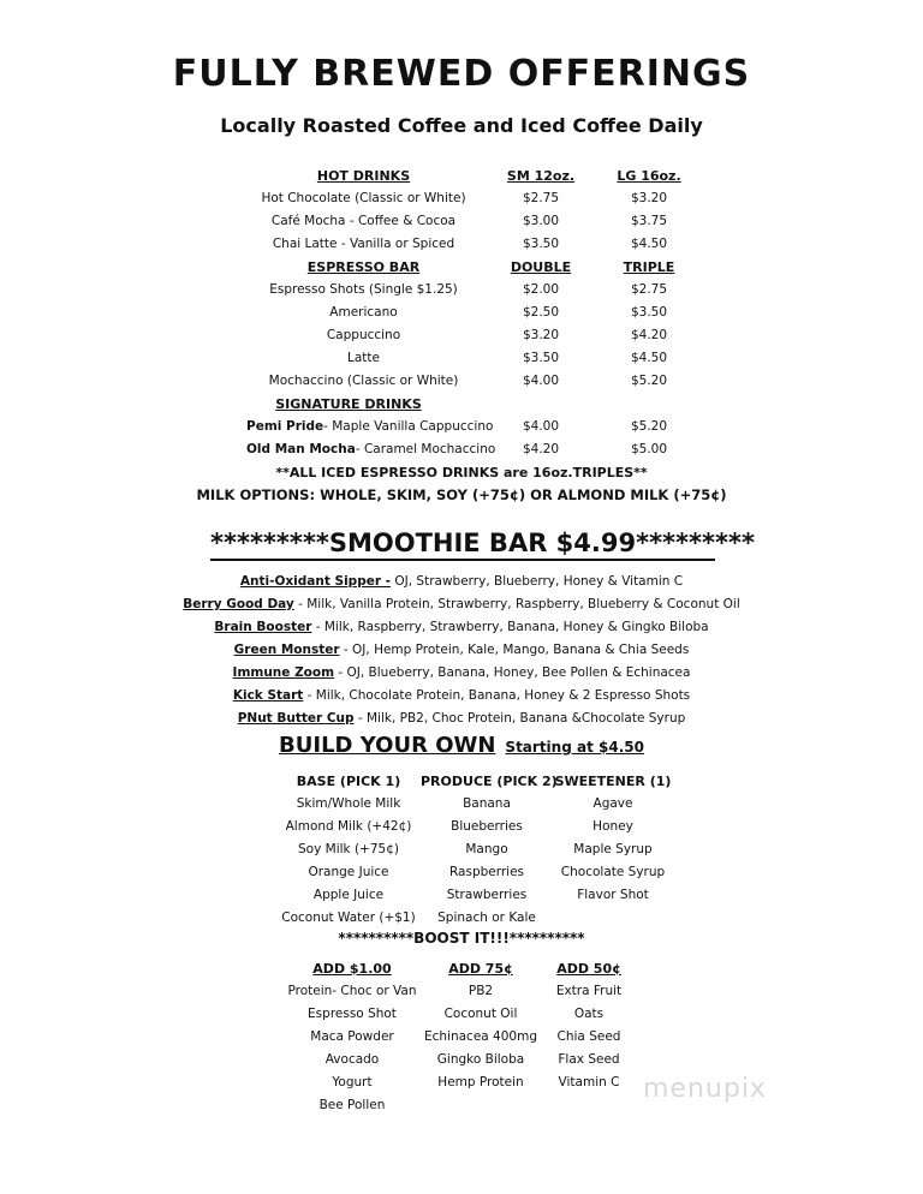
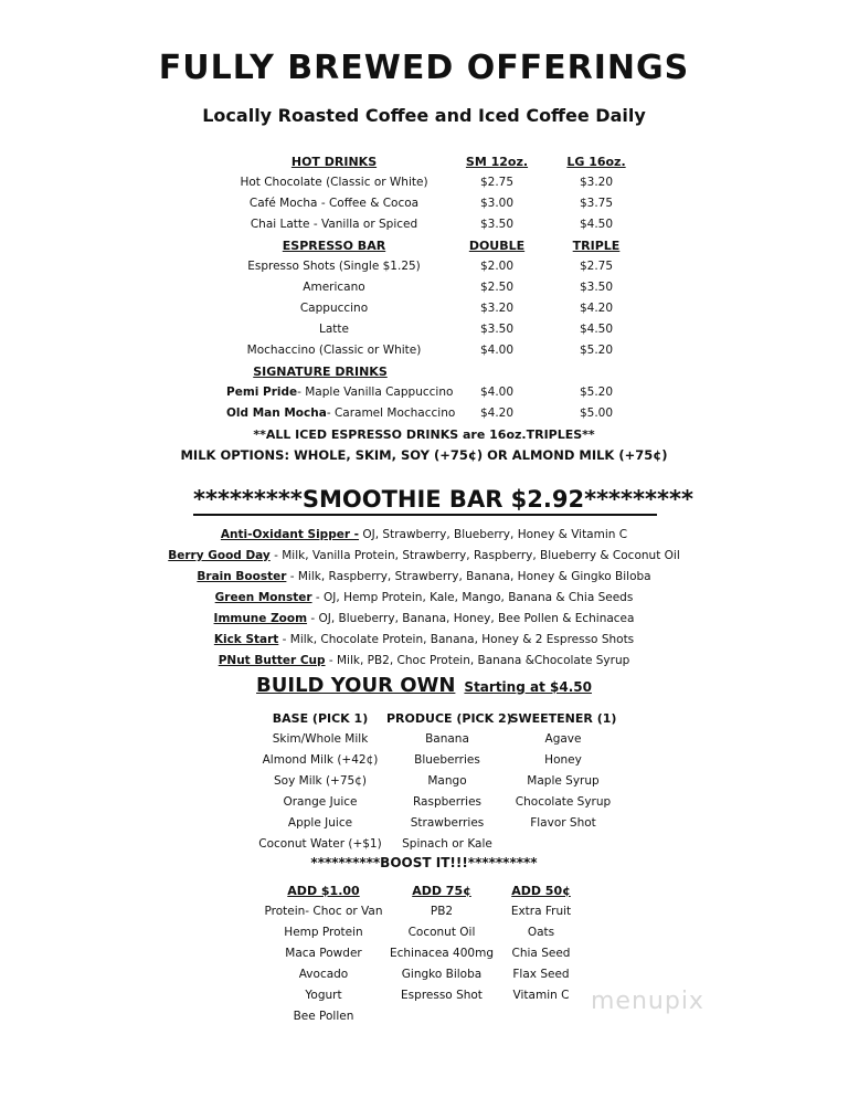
  FULLY BREWED OFFERINGS
  Locally Roasted Coffee and Iced Coffee Daily
  HOT DRINKS
  SM 12oz.
  LG 16oz.
  Hot Chocolate (Classic or White)
  $2.75
  $3.20
  Café Mocha - Coffee & Cocoa
  $3.00
  $3.75
  Chai Latte - Vanilla or Spiced
  $3.50
  $4.50
  ESPRESSO BAR
  DOUBLE
  TRIPLE
  Espresso Shots (Single $1.25)
  $2.00
  $2.75
  Americano
  $2.50
  $3.50
  Cappuccino
  $3.20
  $4.20
  Latte
  $3.50
  $4.50
  Mochaccino (Classic or White)
  $4.00
  $5.20
  SIGNATURE DRINKS
  Pemi Pride- Maple Vanilla Cappuccino
  $4.00
  $5.20
  Old Man Mocha- Caramel Mochaccino
  $4.20
  $5.00
  **ALL ICED ESPRESSO DRINKS are 16oz.TRIPLES**
  MILK OPTIONS: WHOLE, SKIM, SOY (+75¢) OR ALMOND MILK (+75¢)
- *********SMOOTHIE BAR $4.99*********
+ *********SMOOTHIE BAR $2.92*********
  Anti-Oxidant Sipper - OJ, Strawberry, Blueberry, Honey & Vitamin C
  Berry Good Day - Milk, Vanilla Protein, Strawberry, Raspberry, Blueberry & Coconut Oil
  Brain Booster - Milk, Raspberry, Strawberry, Banana, Honey & Gingko Biloba
  Green Monster - OJ, Hemp Protein, Kale, Mango, Banana & Chia Seeds
  Immune Zoom - OJ, Blueberry, Banana, Honey, Bee Pollen & Echinacea
  Kick Start - Milk, Chocolate Protein, Banana, Honey & 2 Espresso Shots
  PNut Butter Cup - Milk, PB2, Choc Protein, Banana &Chocolate Syrup
  BUILD YOUR OWN Starting at $4.50
  BASE (PICK 1)
  Skim/Whole Milk
  Almond Milk (+42¢)
  Soy Milk (+75¢)
  Orange Juice
  Apple Juice
  Coconut Water (+$1)
  PRODUCE (PICK 2
  Banana
  Blueberries
  Mango
  Raspberries
  Strawberries
  Spinach or Kale
  SWEETENER (1)
  Agave
  Honey
  Maple Syrup
  Chocolate Syrup
  Flavor Shot
  **********BOOST IT!!!**********
  ADD $1.00
  Protein- Choc or Van
- Espresso Shot
+ Hemp Protein
  Maca Powder
  Avocado
  Yogurt
  Bee Pollen
  ADD 75¢
  PB2
  Coconut Oil
  Echinacea 400mg
  Gingko Biloba
- Hemp Protein
+ Espresso Shot
  ADD 50¢
  Extra Fruit
  Oats
  Chia Seed
  Flax Seed
  Vitamin C
  menupix
